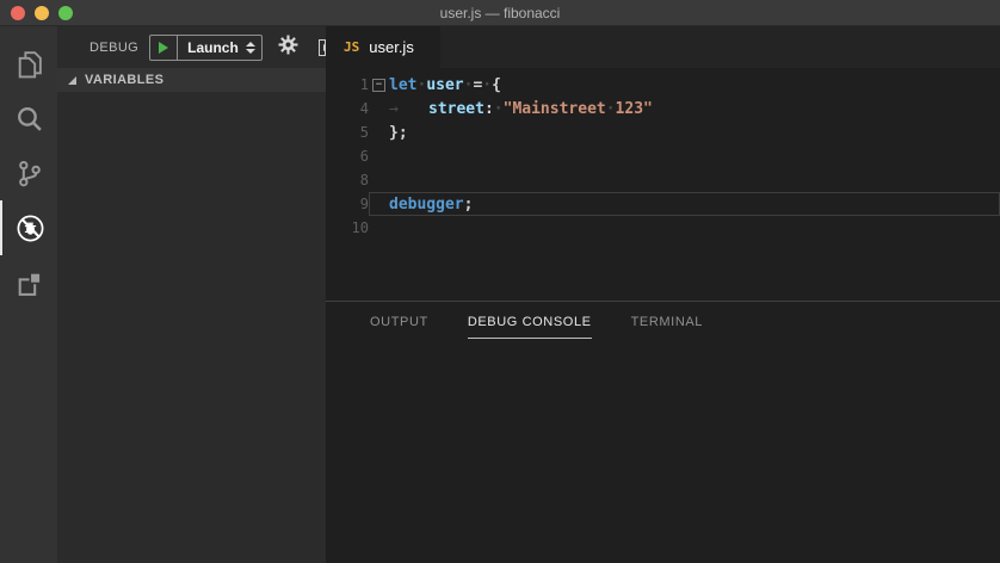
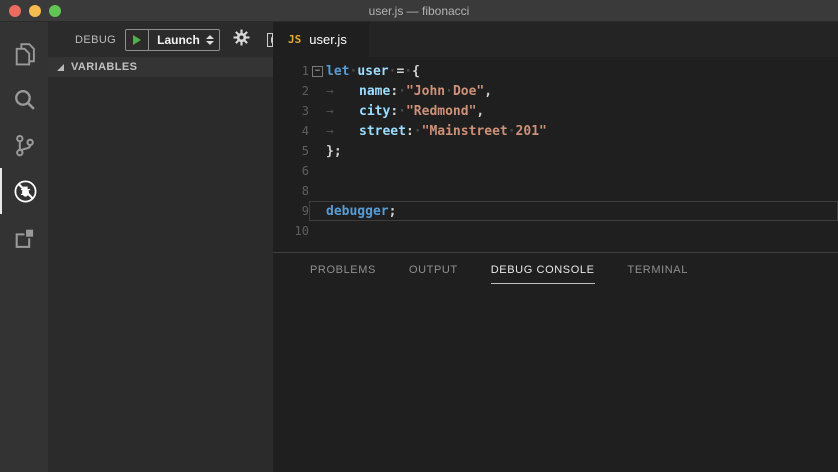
  user.js — fibonacci
  DEBUG
  Launch
  VARIABLES
  JS
  user.js
  1
  −
  let·user·=·{
+ 2
+ → name:·"John·Doe",
+ 3
+ → city:·"Redmond",
  4
- → street:·"Mainstreet·123"
+ → street:·"Mainstreet·201"
  5
  };
  6
  8
  9
  debugger;
  10
+ PROBLEMS
  OUTPUT
  DEBUG CONSOLE
  TERMINAL
